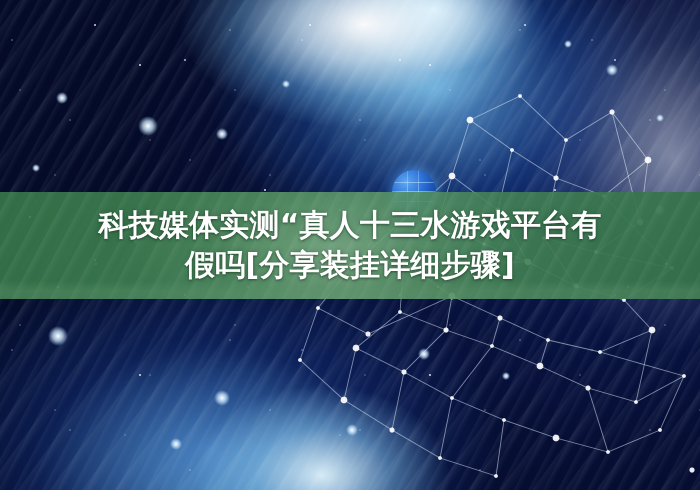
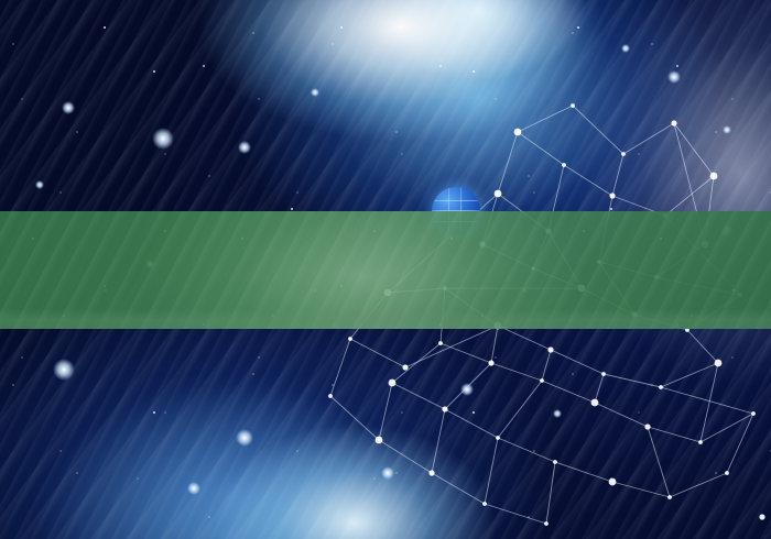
- 科技媒体实测“真人十三水游戏平台有
- 假吗[分享装挂详细步骤]
